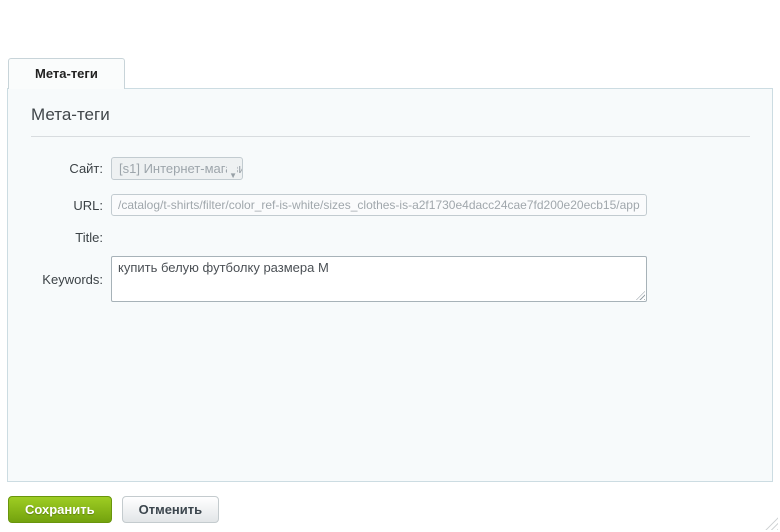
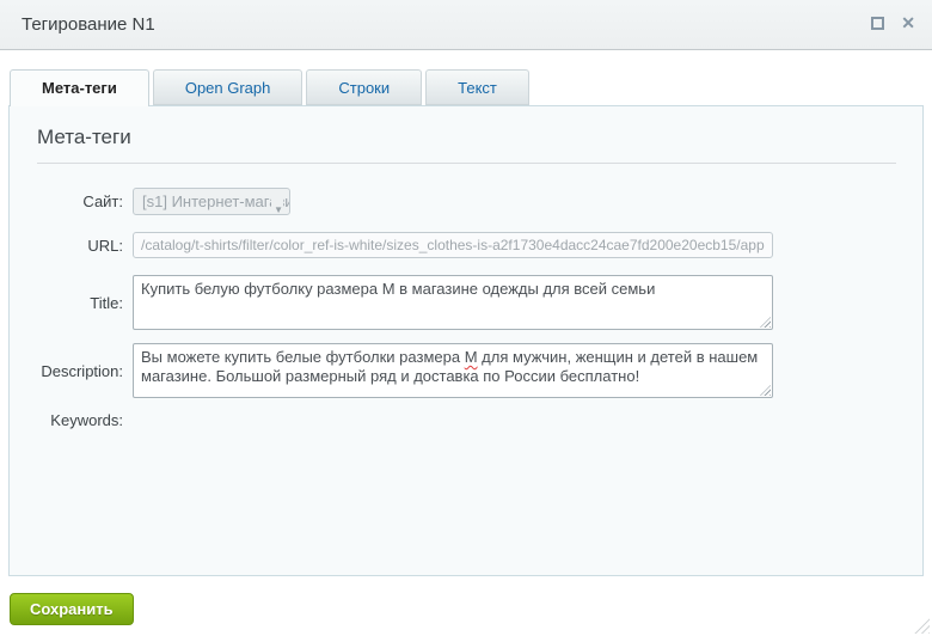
+ Тегирование N1
+ ✕
  Мета-теги
+ Open Graph
+ Строки
+ Текст
  Мета-теги
  Сайт:
  ▼
  URL:
  /catalog/t-shirts/filter/color_ref-is-white/sizes_clothes-is-a2f1730e4dacc24cae7fd200e20ecb15/app
  Title:
+ Купить белую футболку размера М в магазине одежды для всей семьи
+ Description:
+ Вы можете купить белые футболки размера М для мужчин, женщин и детей в нашем магазине. Большой размерный ряд и доставка по России бесплатно!
  Keywords:
- купить белую футболку размера М
  Сохранить
- Отменить
